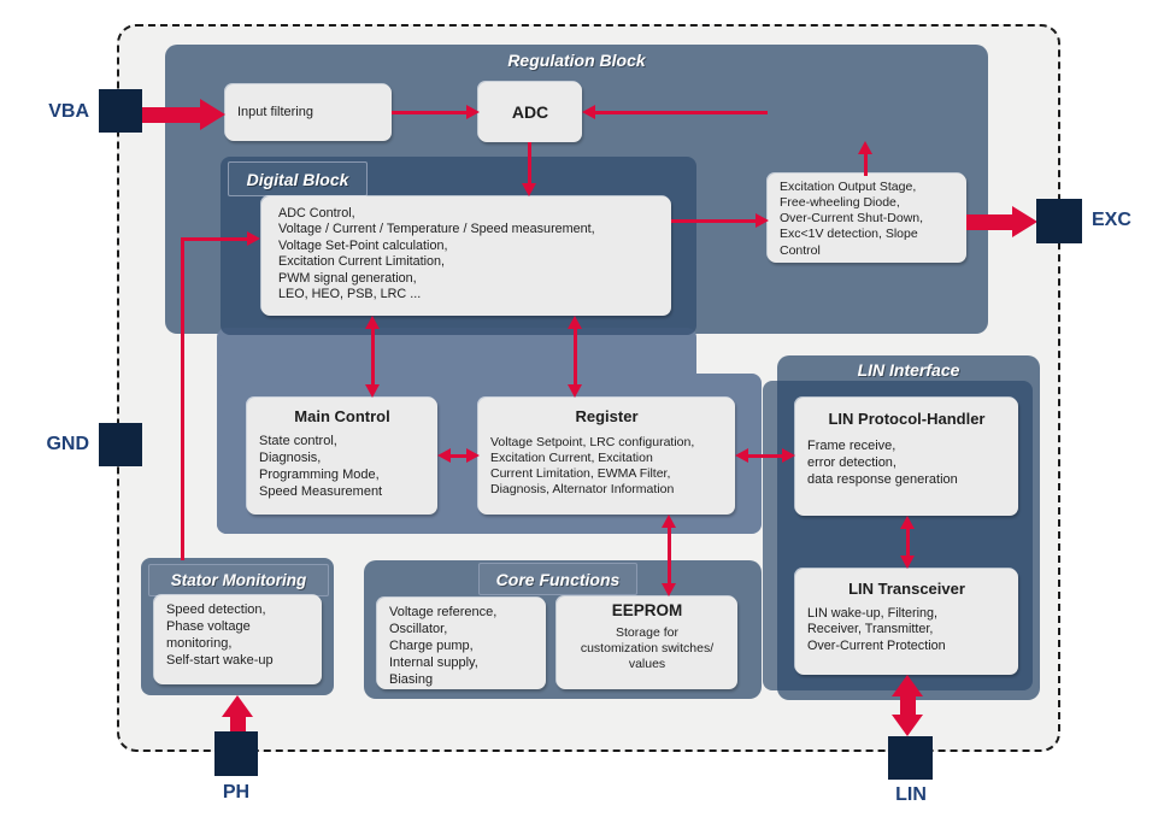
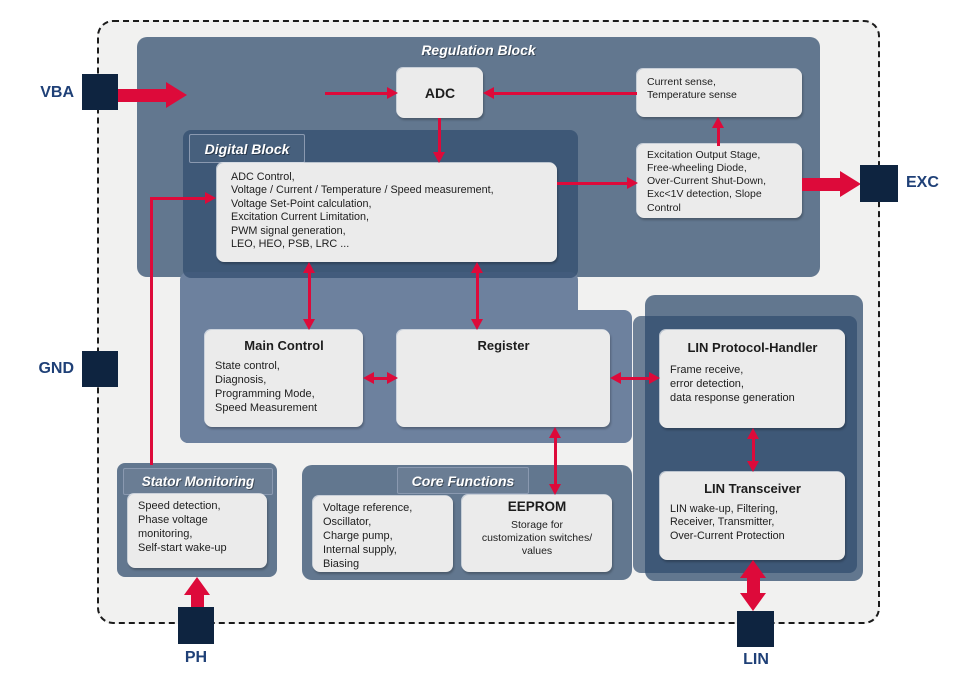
  Regulation Block
  Digital Block
  Stator Monitoring
  Core Functions
- LIN Interface
- Input filtering
  ADC
+ Current sense,
+ Temperature sense
  Excitation Output Stage,
  Free-wheeling Diode,
  Over-Current Shut-Down,
  Exc<1V detection, Slope
  Control
  ADC Control,
  Voltage / Current / Temperature / Speed measurement,
  Voltage Set-Point calculation,
  Excitation Current Limitation,
  PWM signal generation,
  LEO, HEO, PSB, LRC ...
  Main Control
  State control,
  Diagnosis,
  Programming Mode,
  Speed Measurement
  Register
- Voltage Setpoint, LRC configuration,
- Excitation Current, Excitation
- Current Limitation, EWMA Filter,
- Diagnosis, Alternator Information
  LIN Protocol-Handler
  Frame receive,
  error detection,
  data response generation
  LIN Transceiver
  LIN wake-up, Filtering,
  Receiver, Transmitter,
  Over-Current Protection
  Speed detection,
  Phase voltage
  monitoring,
  Self-start wake-up
  Voltage reference,
  Oscillator,
  Charge pump,
  Internal supply,
  Biasing
  EEPROM
  Storage for
  customization switches/
  values
  VBA
  GND
  EXC
  PH
  LIN
